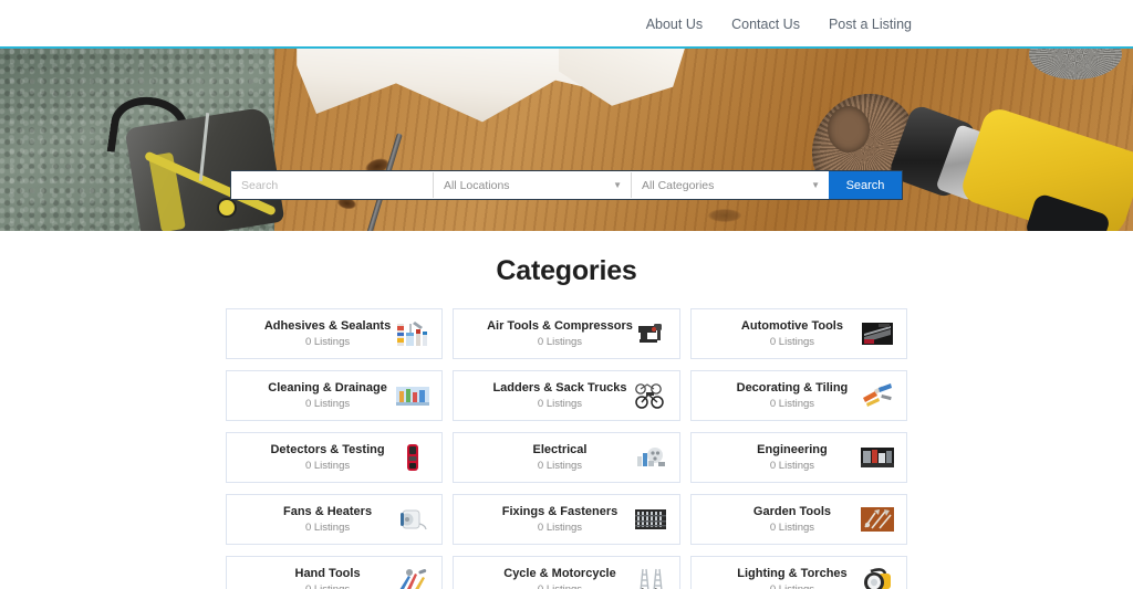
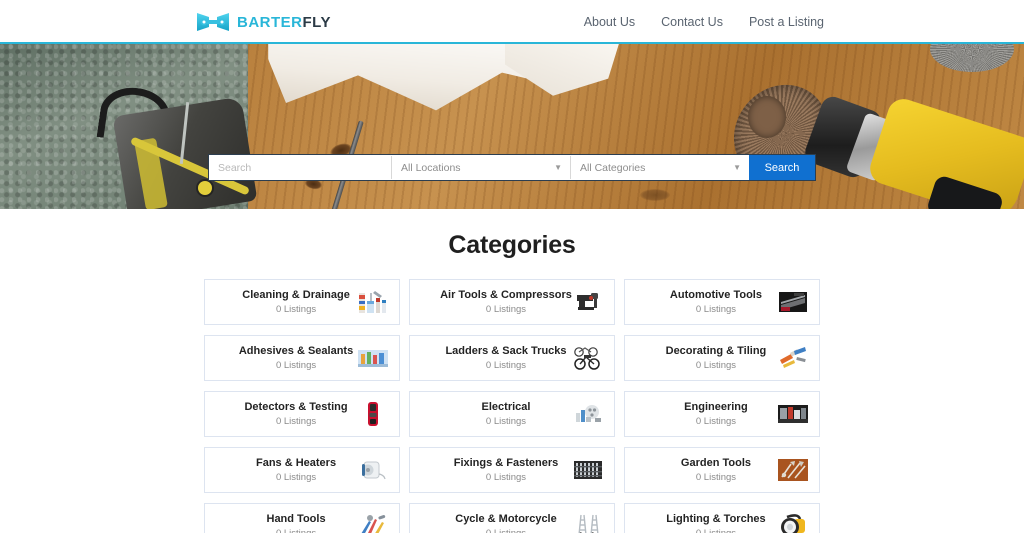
+ BARTERFLY
  About Us
  Contact Us
  Post a Listing
  Search
  All Locations
  ▼
  All Categories
  ▼
  Search
  Categories
- Adhesives & Sealants
+ Cleaning & Drainage
  0 Listings
  Air Tools & Compressors
  0 Listings
  Automotive Tools
  0 Listings
- Cleaning & Drainage
+ Adhesives & Sealants
  0 Listings
  Ladders & Sack Trucks
  0 Listings
  Decorating & Tiling
  0 Listings
  Detectors & Testing
  0 Listings
  Electrical
  0 Listings
  Engineering
  0 Listings
  Fans & Heaters
  0 Listings
  Fixings & Fasteners
  0 Listings
  Garden Tools
  0 Listings
  Hand Tools
  Cycle & Motorcycle
  Lighting & Torches
